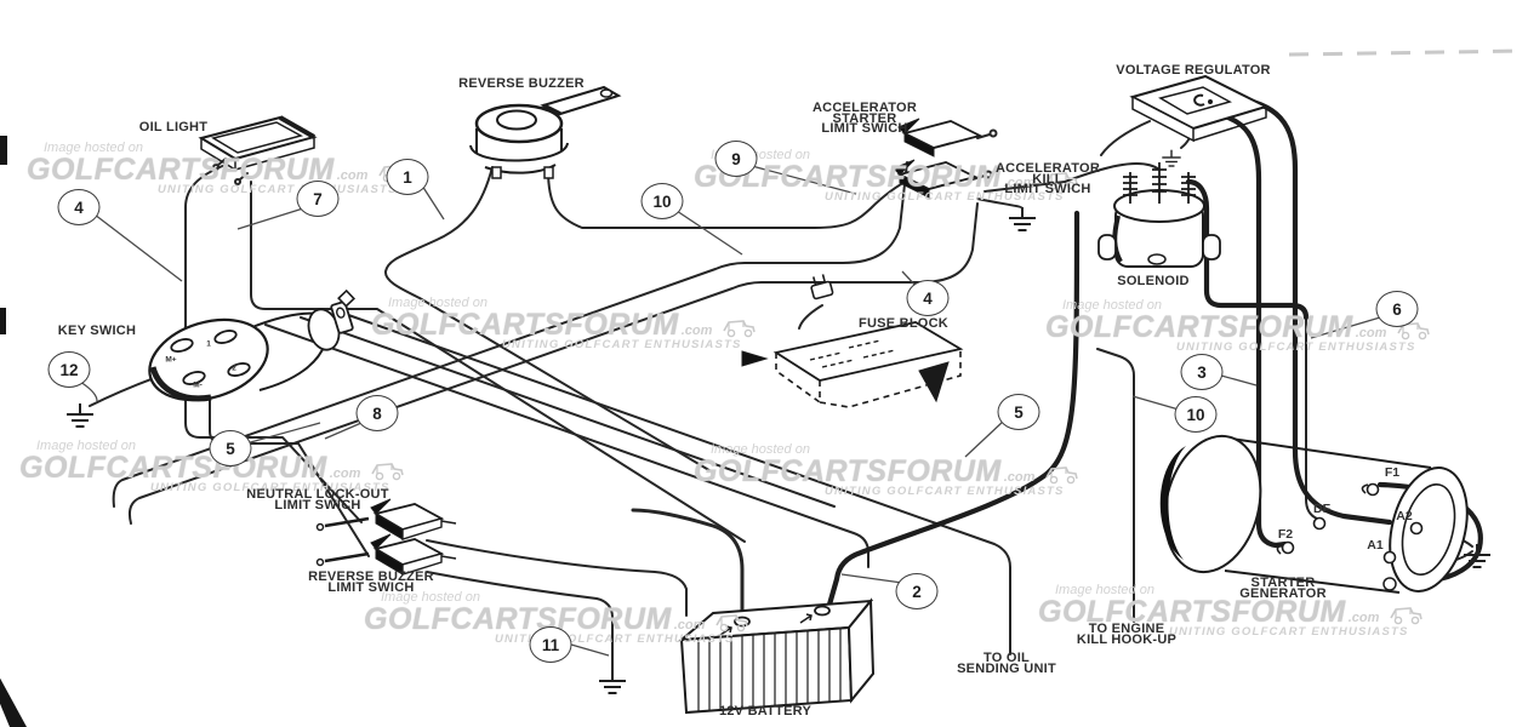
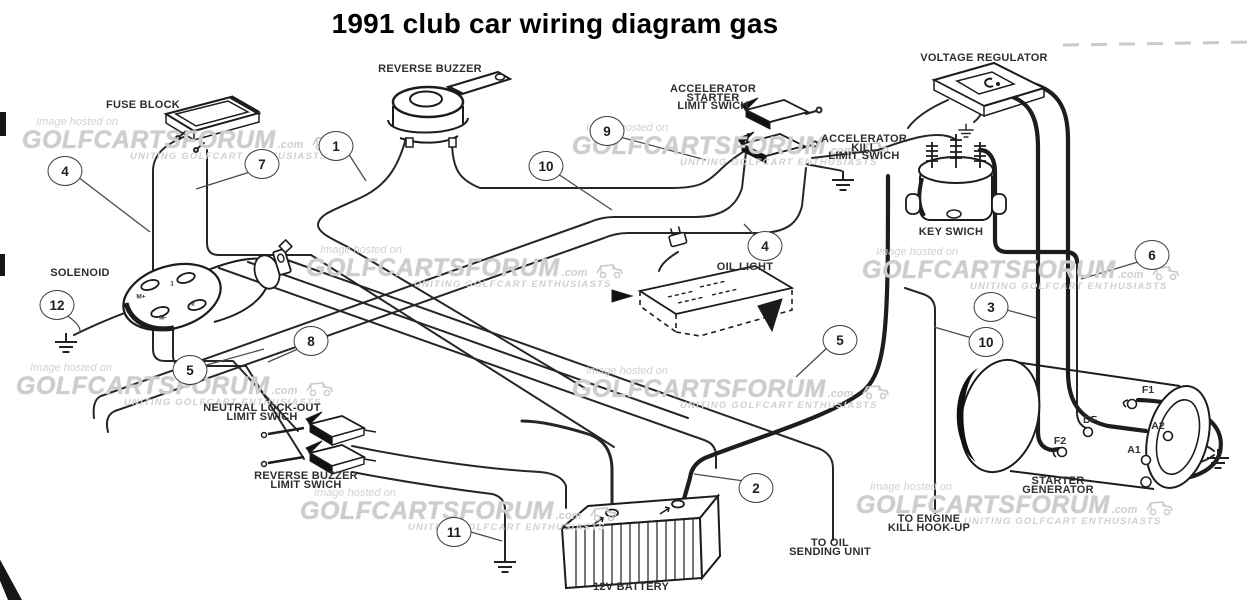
+ 1991 club car wiring diagram gas
  Image hosted on
  GOLFCARTSFORUM
  .com
  UNITING GOLFCARTUSIAST
  GOLFCARTSFORUM
  .com
  UNITING GOLFCART ENTHUSIASTS
  Image hosted on
  GOLFCARTSFORUM
  .com
  UNITING GOLFCART ENTHUSIASTS
  Image hosted on
  GOLFCARTSFORUM
  .com
  UNITING GOLFCART ENTHUSIASTS
  Image hosted on
  GOLFCARTSFORUM
  .com
  UNITING GOLFCART ENTHUSIASTS
  Image hosted on
  GOLFCARTSFORUM
  .com
  UNITING GOLFCART ENTHUSIASTS
  Image hosted on
  GOLFCARTSFORUM
  .com
  UNITOLFCART ENTHUSIASTS
  Image hosted on
  GOLFCARTSFORUM
  .com
  UNITING GOLFCART ENTHUSIASTS
- OIL LIGHT
+ FUSE BLOCK
  REVERSE BUZZER
  VOLTAGE REGULATOR
  ACCELERATOR
  STARTER
  LIMIT SWICH
  ACCELERATOR
  KILL
  LIMIT SWICH
- SOLENOID
+ KEY SWICH
- FUSE BLOCK
+ OIL LIGHT
- KEY SWICH
+ SOLENOID
  NEUTRAL LOCK-OUT
  LIMIT SWICH
  REVERSE BUZZER
  LIMIT SWICH
  12V BATTERY
  TO OIL
  SENDING UNIT
  TO ENGINE
  KILL HOOK-UP
  STARTER
  GENERATOR
  4
  7
  1
  9
  10
  4
  12
  5
  8
  5
  3
  10
  6
  2
  11
  F1
  DF
  F2
  A2
  A1
